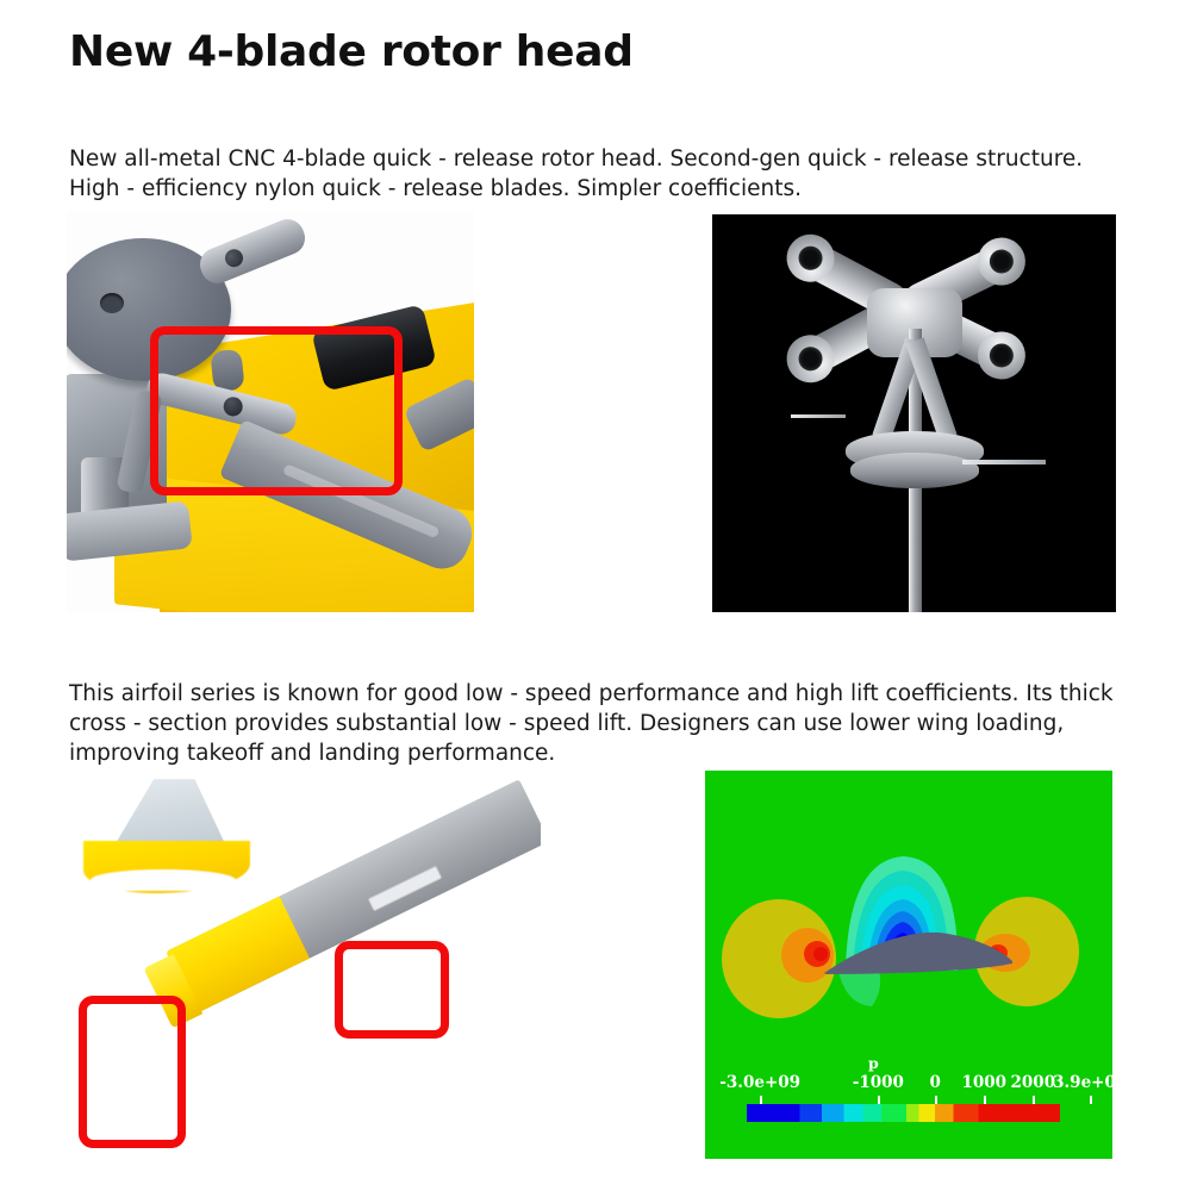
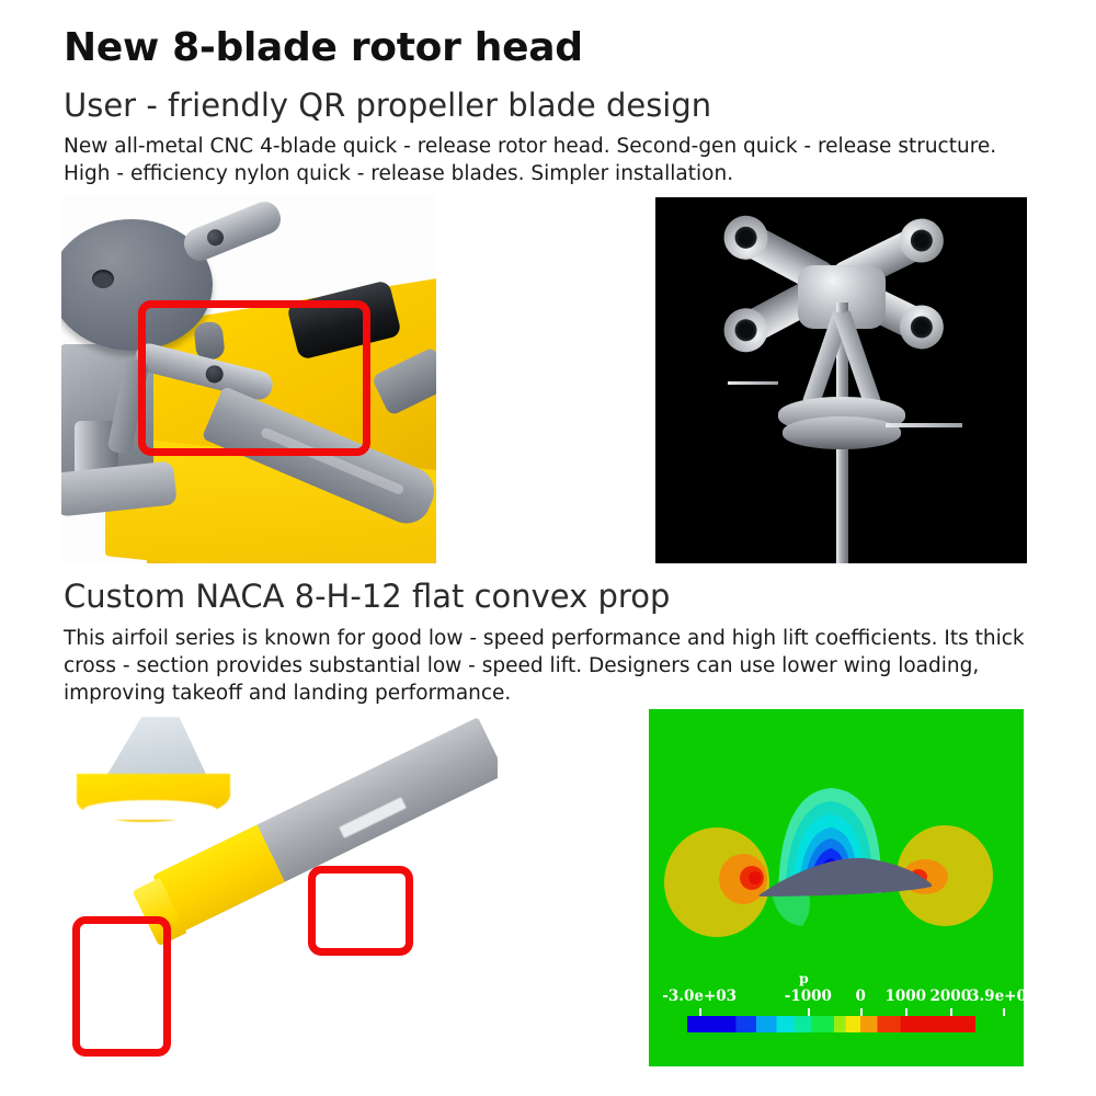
- New 4-blade rotor head
+ New 8-blade rotor head
+ User - friendly QR propeller blade design
- New all-metal CNC 4-blade quick - release rotor head. Second-gen quick - release structure. High - efficiency nylon quick - release blades. Simpler coefficients.
+ New all-metal CNC 4-blade quick - release rotor head. Second-gen quick - release structure. High - efficiency nylon quick - release blades. Simpler installation.
+ Custom NACA 8-H-12 flat convex prop
  This airfoil series is known for good low - speed performance and high lift coefficients. Its thick cross - section provides substantial low - speed lift. Designers can use lower wing loading, improving takeoff and landing performance.
  p
- -3.0e+09
+ -3.0e+03
  -1000
  0
  1000
  2000
  3.9e+0
